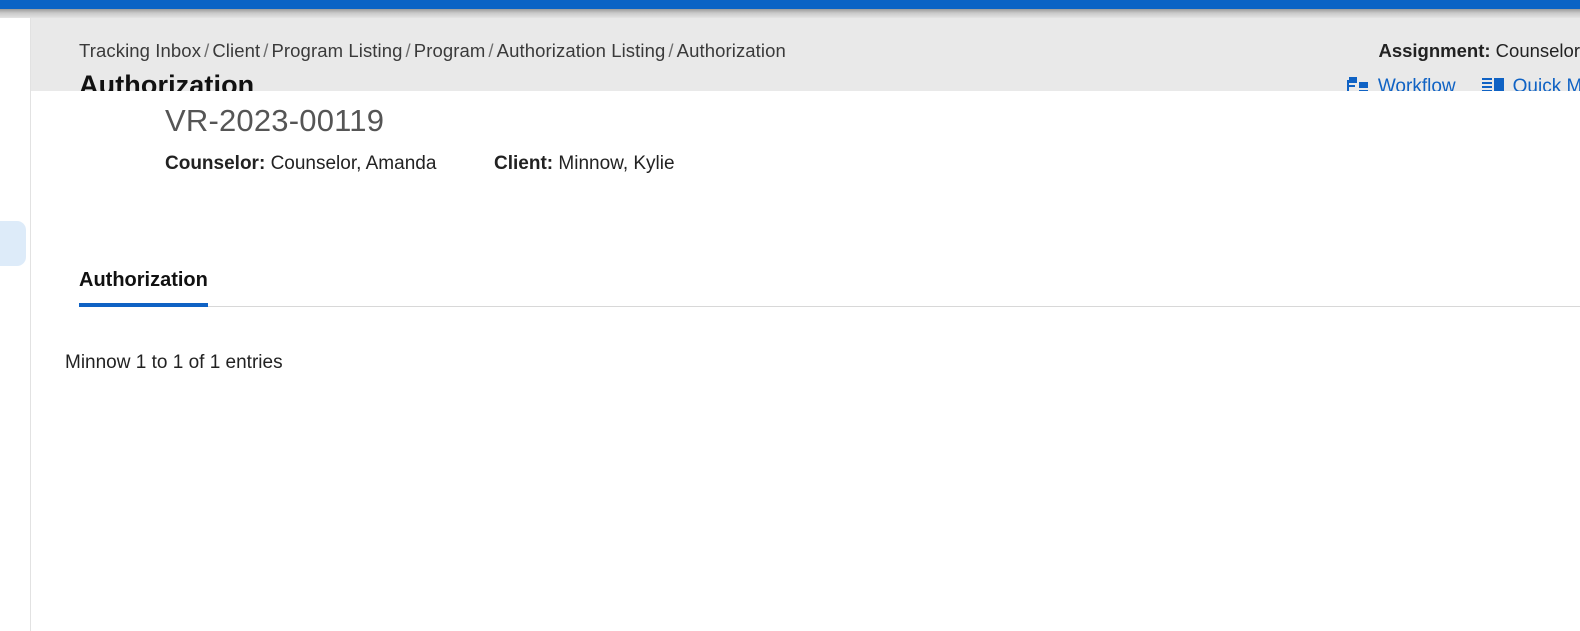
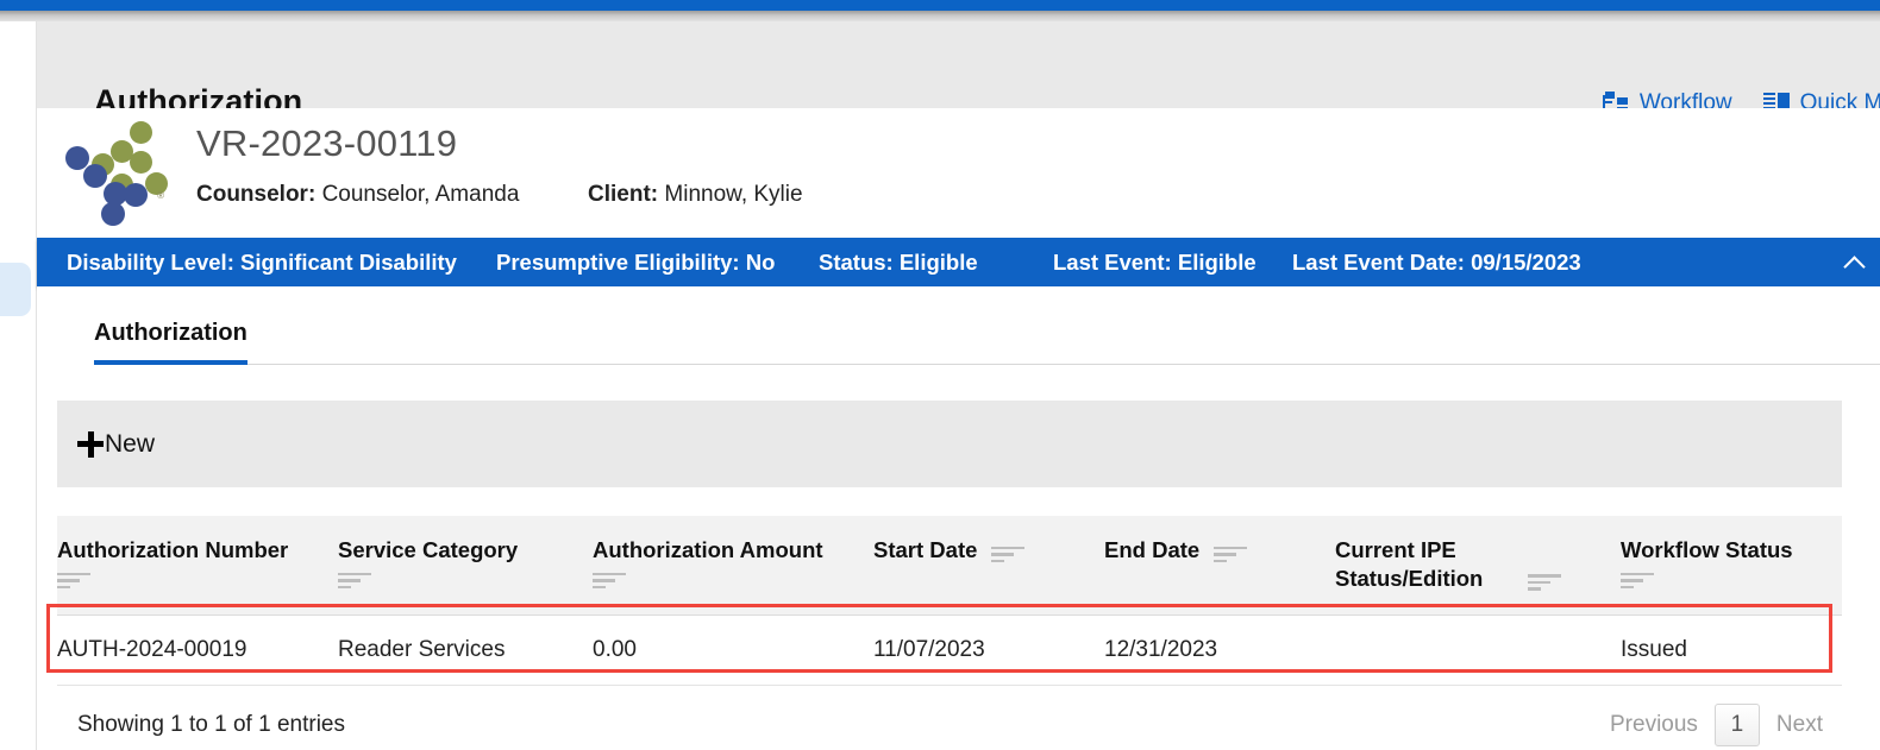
- Tracking Inbox / Client / Program Listing / Program / Authorization Listing / Authorization
  Authorization
- Assignment: Counselor
  Workflow
+ ®
  VR-2023-00119
  Counselor: Counselor, Amanda
  Client: Minnow, Kylie
+ Disability Level: Significant Disability
+ Presumptive Eligibility: No
+ Status: Eligible
+ Last Event: Eligible
+ Last Event Date: 09/15/2023
  Authorization
+ New
+ Authorization Number	Service Category	Authorization Amount	Start Date	End Date	Current IPE Status/Edition	Workflow Status
+ AUTH-2024-00019	Reader Services	0.00	11/07/2023	12/31/2023		Issued
- Minnow 1 to 1 of 1 entries
+ Showing 1 to 1 of 1 entries
+ Previous
+ 1
+ Next
